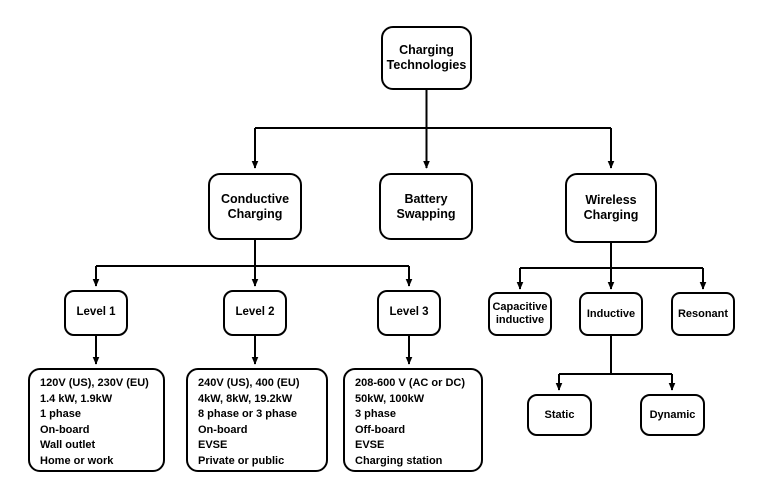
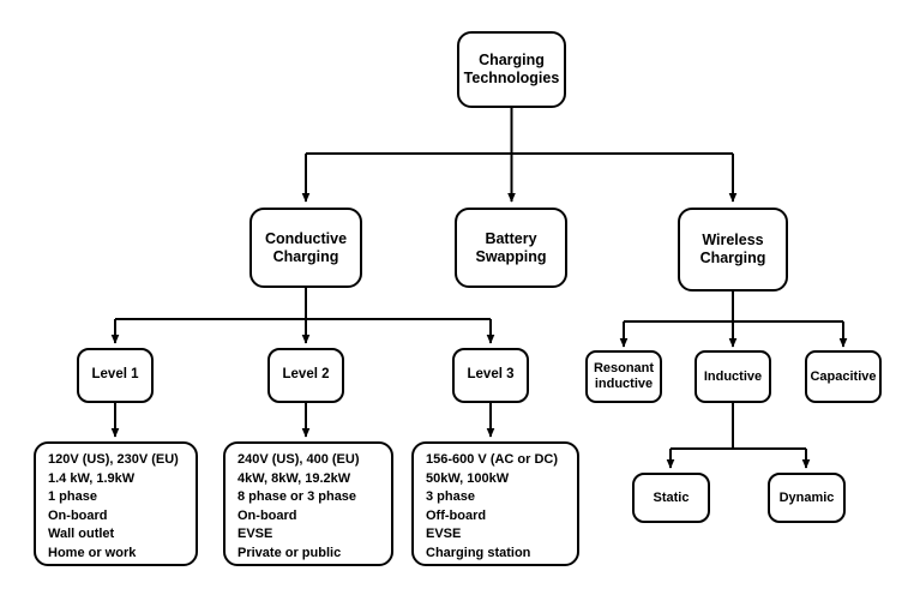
  Charging
  Technologies
  Conductive
  Charging
  Battery
  Swapping
  Wireless
  Charging
  Level 1
  Level 2
  Level 3
- Capacitive
+ Resonant
  inductive
  Inductive
- Resonant
+ Capacitive
  Static
  Dynamic
  120V (US), 230V (EU)
  1.4 kW, 1.9kW
  1 phase
  On-board
  Wall outlet
  Home or work
  240V (US), 400 (EU)
  4kW, 8kW, 19.2kW
  8 phase or 3 phase
  On-board
  EVSE
  Private or public
- 208-600 V (AC or DC)
+ 156-600 V (AC or DC)
  50kW, 100kW
  3 phase
  Off-board
  EVSE
  Charging station
